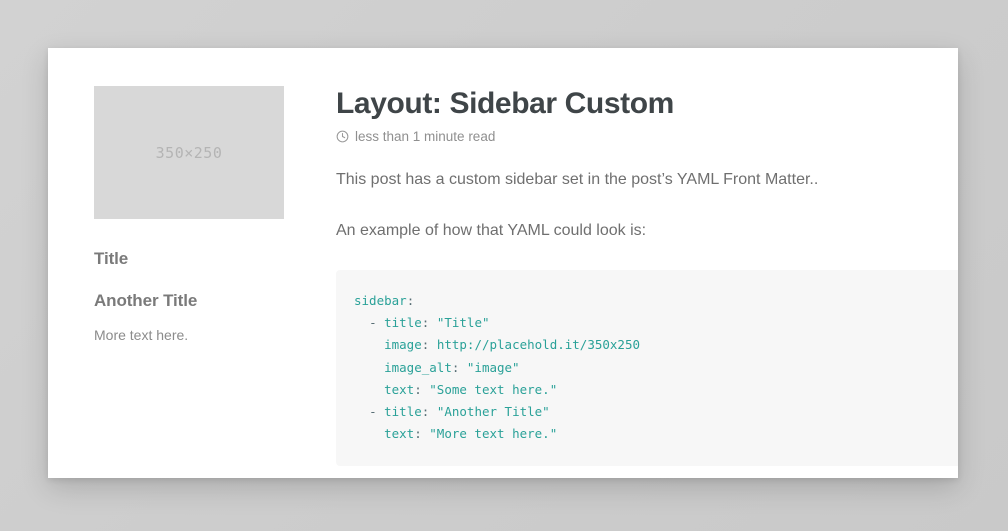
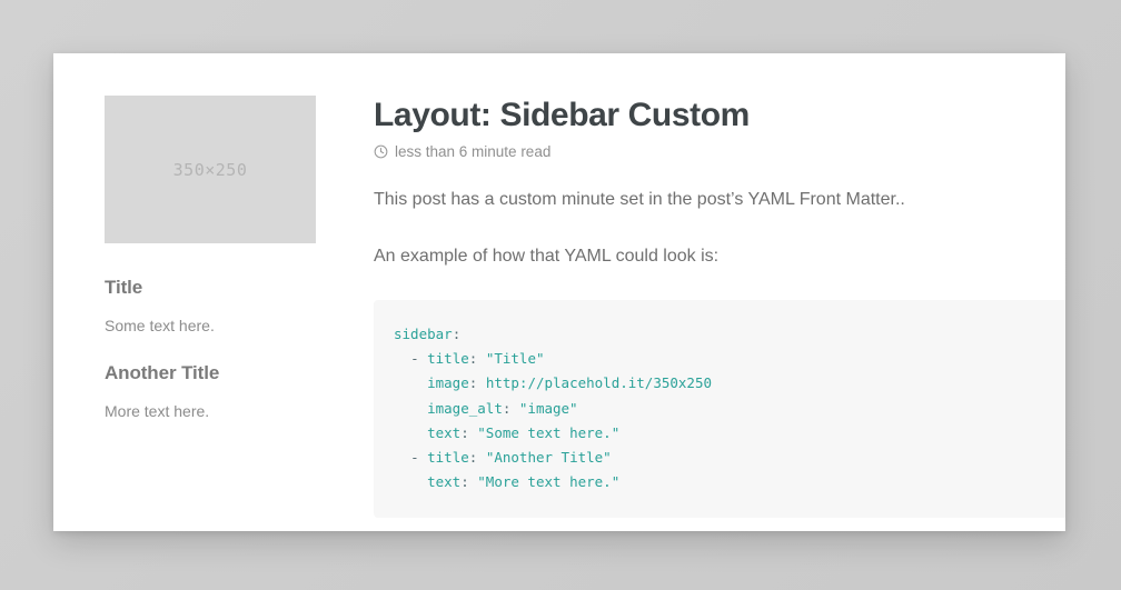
  350×250
  Title
+ Some text here.
  Another Title
  More text here.
  Layout: Sidebar Custom
- less than 1 minute read
+ less than 6 minute read
- This post has a custom sidebar set in the post’s YAML Front Matter..
+ This post has a custom minute set in the post’s YAML Front Matter..
  An example of how that YAML could look is:
  sidebar: - title: "Title" image: http://placehold.it/350x250 image_alt: "image" text: "Some text here." - title: "Another Title" text: "More text here."
